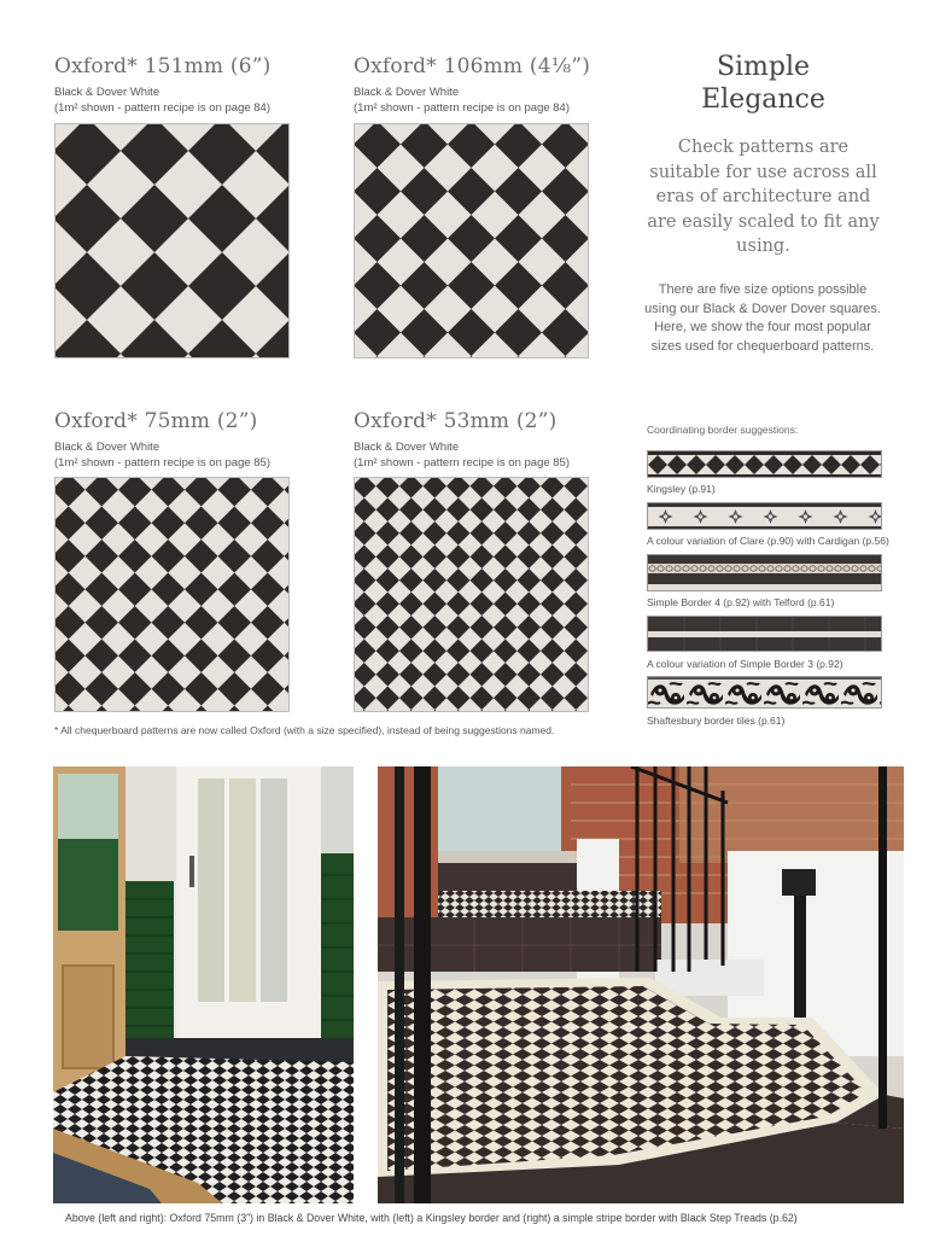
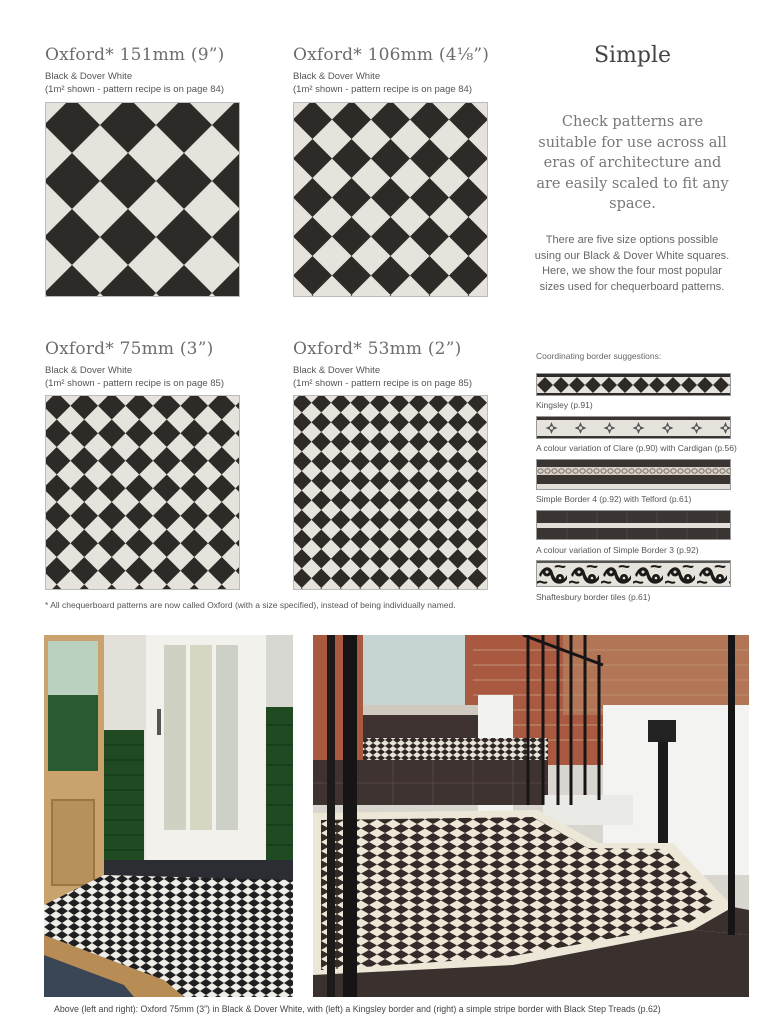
- Oxford* 151mm (6”)
+ Oxford* 151mm (9”)
  Black & Dover White
  (1m² shown - pattern recipe is on page 84)
  Oxford* 106mm (4⅛”)
  Black & Dover White
  (1m² shown - pattern recipe is on page 84)
- Oxford* 75mm (2”)
+ Oxford* 75mm (3”)
  Black & Dover White
  (1m² shown - pattern recipe is on page 85)
  Oxford* 53mm (2”)
  Black & Dover White
  (1m² shown - pattern recipe is on page 85)
  Simple
- Elegance
- Check patterns are suitable for use across all eras of architecture and are easily scaled to fit any using.
+ Check patterns are suitable for use across all eras of architecture and are easily scaled to fit any space.
- There are five size options possible using our Black & Dover Dover squares. Here, we show the four most popular sizes used for chequerboard patterns.
+ There are five size options possible using our Black & Dover White squares. Here, we show the four most popular sizes used for chequerboard patterns.
  Coordinating border suggestions:
  Kingsley (p.91)
  A colour variation of Clare (p.90) with Cardigan (p.56)
  Simple Border 4 (p.92) with Telford (p.61)
  A colour variation of Simple Border 3 (p.92)
  Shaftesbury border tiles (p.61)
- * All chequerboard patterns are now called Oxford (with a size specified), instead of being suggestions named.
+ * All chequerboard patterns are now called Oxford (with a size specified), instead of being individually named.
  Above (left and right): Oxford 75mm (3”) in Black & Dover White, with (left) a Kingsley border and (right) a simple stripe border with Black Step Treads (p.62)
